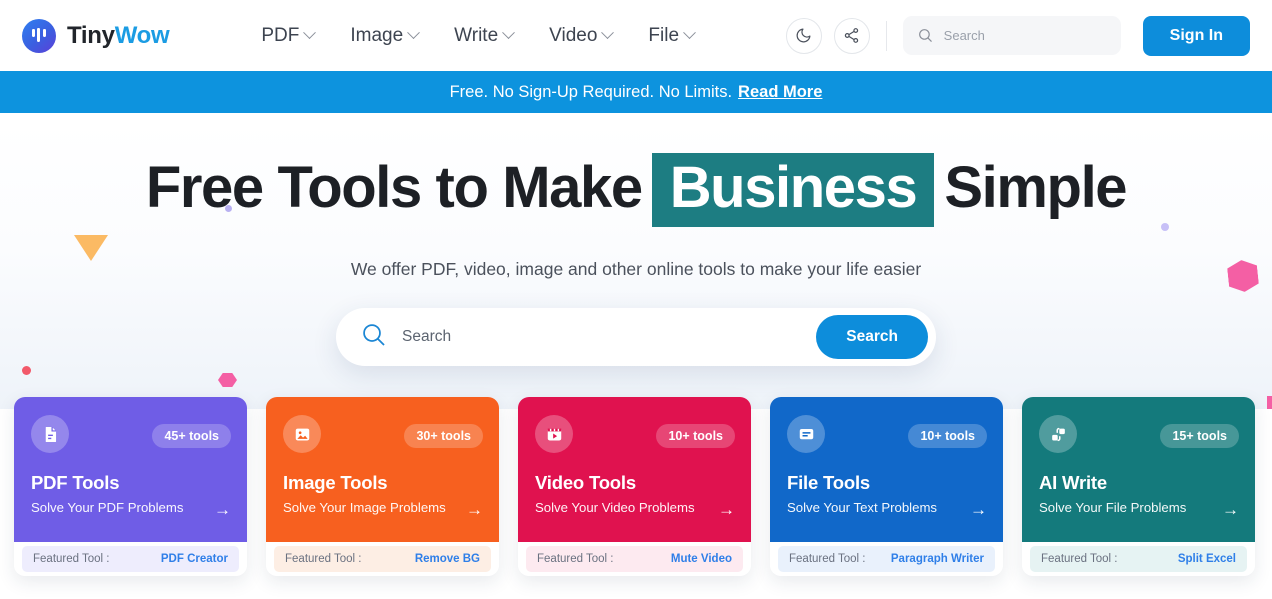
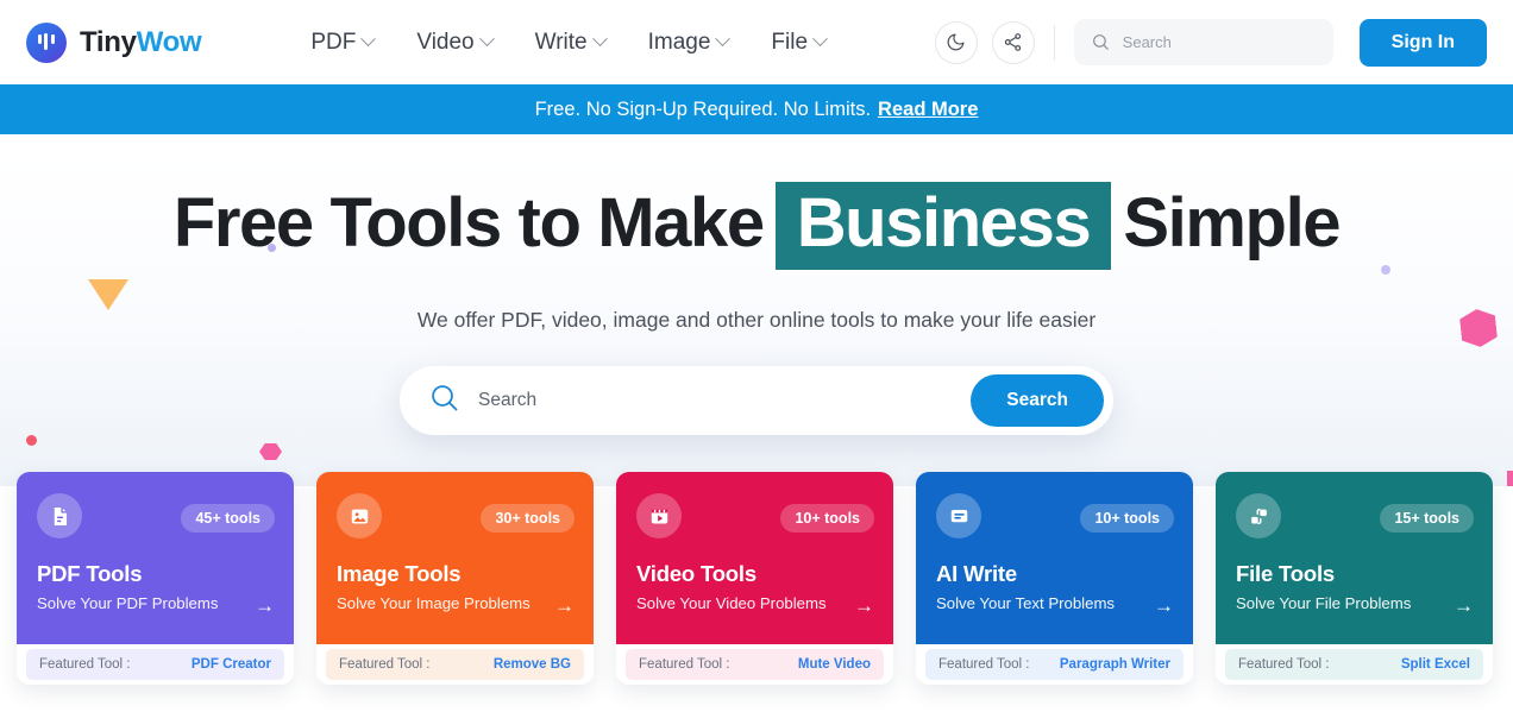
  TinyWow
  PDF
- Image
+ Video
  Write
- Video
+ Image
  File
  Search
  Sign In
  Free. No Sign-Up Required. No Limits.
  Read More
  Free Tools to Make Business Simple
  We offer PDF, video, image and other online tools to make your life easier
  Search
  Search
  45+ tools
  PDF Tools
  Solve Your PDF Problems
  →
  Featured Tool :
  PDF Creator
  30+ tools
  Image Tools
  Solve Your Image Problems
  →
  Featured Tool :
  Remove BG
  10+ tools
  Video Tools
  Solve Your Video Problems
  →
  Featured Tool :
  Mute Video
  10+ tools
- File Tools
+ AI Write
  Solve Your Text Problems
  →
  Featured Tool :
  Paragraph Writer
  15+ tools
- AI Write
+ File Tools
  Solve Your File Problems
  →
  Featured Tool :
  Split Excel
